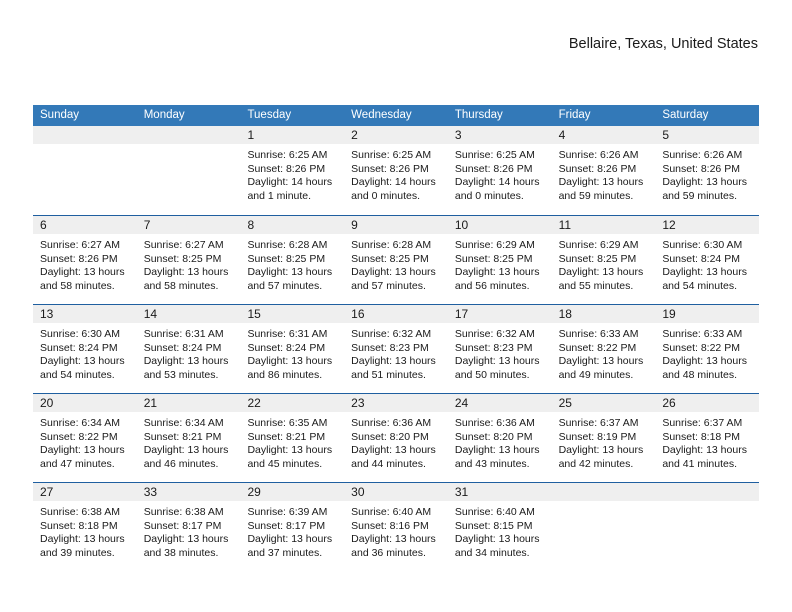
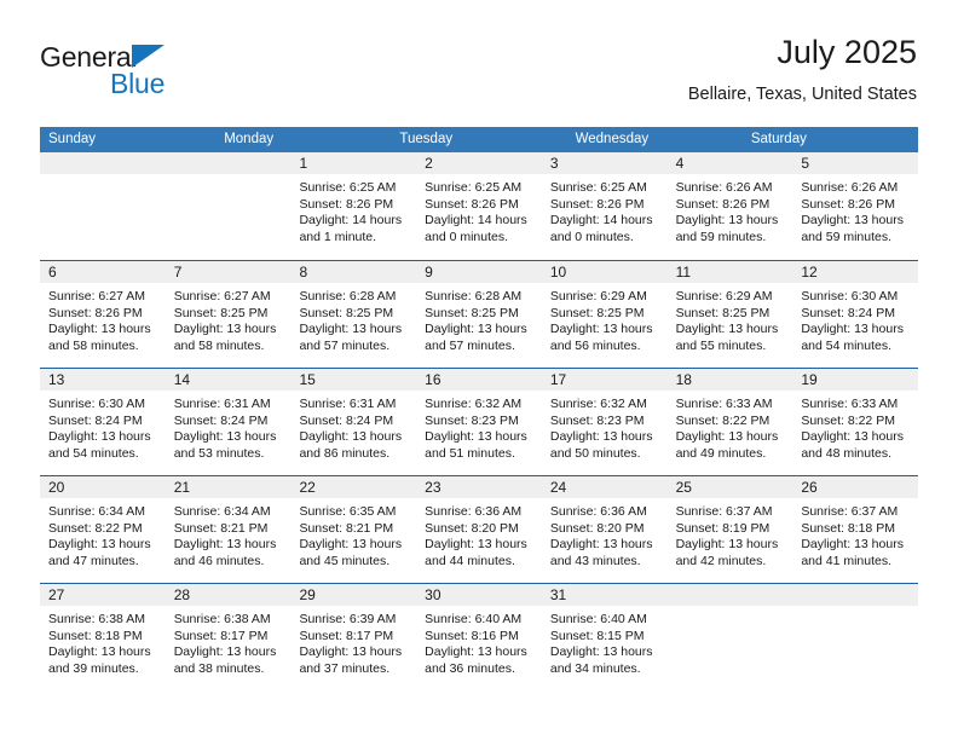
+ General
+ Blue
+ July 2025
  Bellaire, Texas, United States
  Sunday
  Monday
  Tuesday
  Wednesday
- Thursday
- Friday
  Saturday
  1
  Sunrise: 6:25 AM
  Sunset: 8:26 PM
  Daylight: 14 hours
  and 1 minute.
  2
  Sunrise: 6:25 AM
  Sunset: 8:26 PM
  Daylight: 14 hours
  and 0 minutes.
  3
  Sunrise: 6:25 AM
  Sunset: 8:26 PM
  Daylight: 14 hours
  and 0 minutes.
  4
  Sunrise: 6:26 AM
  Sunset: 8:26 PM
  Daylight: 13 hours
  and 59 minutes.
  5
  Sunrise: 6:26 AM
  Sunset: 8:26 PM
  Daylight: 13 hours
  and 59 minutes.
  6
  Sunrise: 6:27 AM
  Sunset: 8:26 PM
  Daylight: 13 hours
  and 58 minutes.
  7
  Sunrise: 6:27 AM
  Sunset: 8:25 PM
  Daylight: 13 hours
  and 58 minutes.
  8
  Sunrise: 6:28 AM
  Sunset: 8:25 PM
  Daylight: 13 hours
  and 57 minutes.
  9
  Sunrise: 6:28 AM
  Sunset: 8:25 PM
  Daylight: 13 hours
  and 57 minutes.
  10
  Sunrise: 6:29 AM
  Sunset: 8:25 PM
  Daylight: 13 hours
  and 56 minutes.
  11
  Sunrise: 6:29 AM
  Sunset: 8:25 PM
  Daylight: 13 hours
  and 55 minutes.
  12
  Sunrise: 6:30 AM
  Sunset: 8:24 PM
  Daylight: 13 hours
  and 54 minutes.
  13
  Sunrise: 6:30 AM
  Sunset: 8:24 PM
  Daylight: 13 hours
  and 54 minutes.
  14
  Sunrise: 6:31 AM
  Sunset: 8:24 PM
  Daylight: 13 hours
  and 53 minutes.
  15
  Sunrise: 6:31 AM
  Sunset: 8:24 PM
  Daylight: 13 hours
  and 86 minutes.
  16
  Sunrise: 6:32 AM
  Sunset: 8:23 PM
  Daylight: 13 hours
  and 51 minutes.
  17
  Sunrise: 6:32 AM
  Sunset: 8:23 PM
  Daylight: 13 hours
  and 50 minutes.
  18
  Sunrise: 6:33 AM
  Sunset: 8:22 PM
  Daylight: 13 hours
  and 49 minutes.
  19
  Sunrise: 6:33 AM
  Sunset: 8:22 PM
  Daylight: 13 hours
  and 48 minutes.
  20
  Sunrise: 6:34 AM
  Sunset: 8:22 PM
  Daylight: 13 hours
  and 47 minutes.
  21
  Sunrise: 6:34 AM
  Sunset: 8:21 PM
  Daylight: 13 hours
  and 46 minutes.
  22
  Sunrise: 6:35 AM
  Sunset: 8:21 PM
  Daylight: 13 hours
  and 45 minutes.
  23
  Sunrise: 6:36 AM
  Sunset: 8:20 PM
  Daylight: 13 hours
  and 44 minutes.
  24
  Sunrise: 6:36 AM
  Sunset: 8:20 PM
  Daylight: 13 hours
  and 43 minutes.
  25
  Sunrise: 6:37 AM
  Sunset: 8:19 PM
  Daylight: 13 hours
  and 42 minutes.
  26
  Sunrise: 6:37 AM
  Sunset: 8:18 PM
  Daylight: 13 hours
  and 41 minutes.
  27
  Sunrise: 6:38 AM
  Sunset: 8:18 PM
  Daylight: 13 hours
  and 39 minutes.
- 33
+ 28
  Sunrise: 6:38 AM
  Sunset: 8:17 PM
  Daylight: 13 hours
  and 38 minutes.
  29
  Sunrise: 6:39 AM
  Sunset: 8:17 PM
  Daylight: 13 hours
  and 37 minutes.
  30
  Sunrise: 6:40 AM
  Sunset: 8:16 PM
  Daylight: 13 hours
  and 36 minutes.
  31
  Sunrise: 6:40 AM
  Sunset: 8:15 PM
  Daylight: 13 hours
  and 34 minutes.
